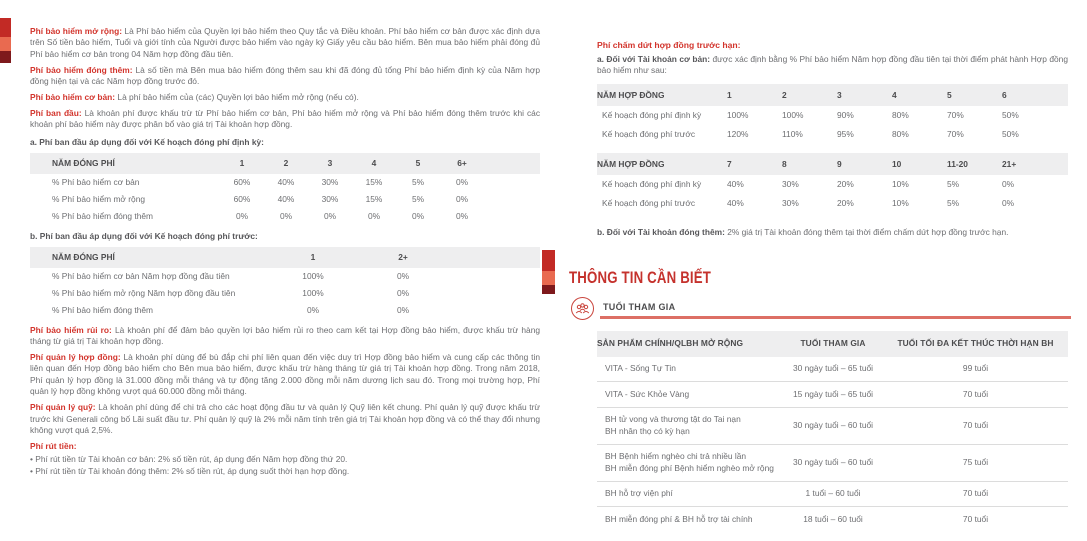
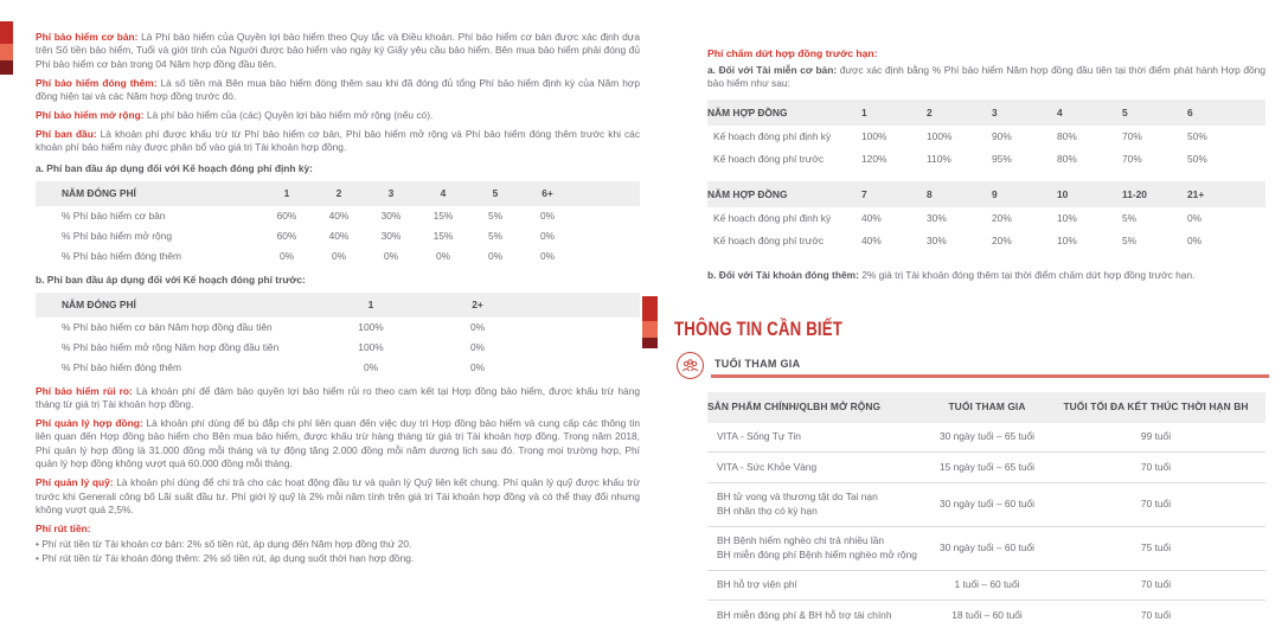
- Phí bảo hiểm mở rộng: Là Phí bảo hiểm của Quyền lợi bảo hiểm theo Quy tắc và Điều khoản. Phí bảo hiểm cơ bản được xác định dựa trên Số tiền bảo hiểm, Tuổi và giới tính của Người được bảo hiểm vào ngày ký Giấy yêu cầu bảo hiểm. Bên mua bảo hiểm phải đóng đủ Phí bảo hiểm cơ bản trong 04 Năm hợp đồng đầu tiên.
+ Phí bảo hiểm cơ bản: Là Phí bảo hiểm của Quyền lợi bảo hiểm theo Quy tắc và Điều khoản. Phí bảo hiểm cơ bản được xác định dựa trên Số tiền bảo hiểm, Tuổi và giới tính của Người được bảo hiểm vào ngày ký Giấy yêu cầu bảo hiểm. Bên mua bảo hiểm phải đóng đủ Phí bảo hiểm cơ bản trong 04 Năm hợp đồng đầu tiên.
  Phí bảo hiểm đóng thêm: Là số tiền mà Bên mua bảo hiểm đóng thêm sau khi đã đóng đủ tổng Phí bảo hiểm định kỳ của Năm hợp đồng hiện tại và các Năm hợp đồng trước đó.
- Phí bảo hiểm cơ bản: Là phí bảo hiểm của (các) Quyền lợi bảo hiểm mở rộng (nếu có).
+ Phí bảo hiểm mở rộng: Là phí bảo hiểm của (các) Quyền lợi bảo hiểm mở rộng (nếu có).
  Phí ban đầu: Là khoản phí được khấu trừ từ Phí bảo hiểm cơ bản, Phí bảo hiểm mở rộng và Phí bảo hiểm đóng thêm trước khi các khoản phí bảo hiểm này được phân bổ vào giá trị Tài khoản hợp đồng.
  a. Phí ban đầu áp dụng đối với Kế hoạch đóng phí định kỳ:
  NĂM ĐÓNG PHÍ
  1
  2
  3
  4
  5
  6+
  % Phí bảo hiểm cơ bản
  60%
  40%
  30%
  15%
  5%
  0%
  % Phí bảo hiểm mở rộng
  60%
  40%
  30%
  15%
  5%
  0%
  % Phí bảo hiểm đóng thêm
  0%
  0%
  0%
  0%
  0%
  0%
  b. Phí ban đầu áp dụng đối với Kế hoạch đóng phí trước:
  NĂM ĐÓNG PHÍ
  1
  2+
  % Phí bảo hiểm cơ bản Năm hợp đồng đầu tiên
  100%
  0%
  % Phí bảo hiểm mở rộng Năm hợp đồng đầu tiên
  100%
  0%
  % Phí bảo hiểm đóng thêm
  0%
  0%
  Phí bảo hiểm rủi ro: Là khoản phí để đảm bảo quyền lợi bảo hiểm rủi ro theo cam kết tại Hợp đồng bảo hiểm, được khấu trừ hàng tháng từ giá trị Tài khoản hợp đồng.
  Phí quản lý hợp đồng: Là khoản phí dùng để bù đắp chi phí liên quan đến việc duy trì Hợp đồng bảo hiểm và cung cấp các thông tin liên quan đến Hợp đồng bảo hiểm cho Bên mua bảo hiểm, được khấu trừ hàng tháng từ giá trị Tài khoản hợp đồng. Trong năm 2018, Phí quản lý hợp đồng là 31.000 đồng mỗi tháng và tự động tăng 2.000 đồng mỗi năm dương lịch sau đó. Trong mọi trường hợp, Phí quản lý hợp đồng không vượt quá 60.000 đồng mỗi tháng.
- Phí quản lý quỹ: Là khoản phí dùng để chi trả cho các hoạt động đầu tư và quản lý Quỹ liên kết chung. Phí quản lý quỹ được khấu trừ trước khi Generali công bố Lãi suất đầu tư. Phí quản lý quỹ là 2% mỗi năm tính trên giá trị Tài khoản hợp đồng và có thể thay đổi nhưng không vượt quá 2,5%.
+ Phí quản lý quỹ: Là khoản phí dùng để chi trả cho các hoạt động đầu tư và quản lý Quỹ liên kết chung. Phí quản lý quỹ được khấu trừ trước khi Generali công bố Lãi suất đầu tư. Phí giới lý quỹ là 2% mỗi năm tính trên giá trị Tài khoản hợp đồng và có thể thay đổi nhưng không vượt quá 2,5%.
  Phí rút tiền:
  • Phí rút tiền từ Tài khoản cơ bản: 2% số tiền rút, áp dụng đến Năm hợp đồng thứ 20.
  • Phí rút tiền từ Tài khoản đóng thêm: 2% số tiền rút, áp dụng suốt thời hạn hợp đồng.
  Phí chấm dứt hợp đồng trước hạn:
- a. Đối với Tài khoản cơ bản: được xác định bằng % Phí bảo hiểm Năm hợp đồng đầu tiên tại thời điểm phát hành Hợp đồng bảo hiểm như sau:
+ a. Đối với Tài miễn cơ bản: được xác định bằng % Phí bảo hiểm Năm hợp đồng đầu tiên tại thời điểm phát hành Hợp đồng bảo hiểm như sau:
  NĂM HỢP ĐỒNG
  1
  2
  3
  4
  5
  6
  Kế hoạch đóng phí định kỳ
  100%
  100%
  90%
  80%
  70%
  50%
  Kế hoạch đóng phí trước
  120%
  110%
  95%
  80%
  70%
  50%
  NĂM HỢP ĐỒNG
  7
  8
  9
  10
  11-20
  21+
  Kế hoạch đóng phí định kỳ
  40%
  30%
  20%
  10%
  5%
  0%
  Kế hoạch đóng phí trước
  40%
  30%
  20%
  10%
  5%
  0%
  b. Đối với Tài khoản đóng thêm: 2% giá trị Tài khoản đóng thêm tại thời điểm chấm dứt hợp đồng trước hạn.
  THÔNG TIN CẦN BIẾT
  TUỔI THAM GIA
  SẢN PHẨM CHÍNH/QLBH MỞ RỘNG
  TUỔI THAM GIA
  TUỔI TỐI ĐA KẾT THÚC THỜI HẠN BH
  VITA - Sống Tự Tin
  30 ngày tuổi – 65 tuổi
  99 tuổi
  VITA - Sức Khỏe Vàng
  15 ngày tuổi – 65 tuổi
  70 tuổi
  BH tử vong và thương tật do Tai nạn
  BH nhân thọ có kỳ hạn
  30 ngày tuổi – 60 tuổi
  70 tuổi
  BH Bệnh hiểm nghèo chi trả nhiều lần
  BH miễn đóng phí Bệnh hiểm nghèo mở rộng
  30 ngày tuổi – 60 tuổi
  75 tuổi
  BH hỗ trợ viện phí
  1 tuổi – 60 tuổi
  70 tuổi
  BH miễn đóng phí & BH hỗ trợ tài chính
  18 tuổi – 60 tuổi
  70 tuổi
